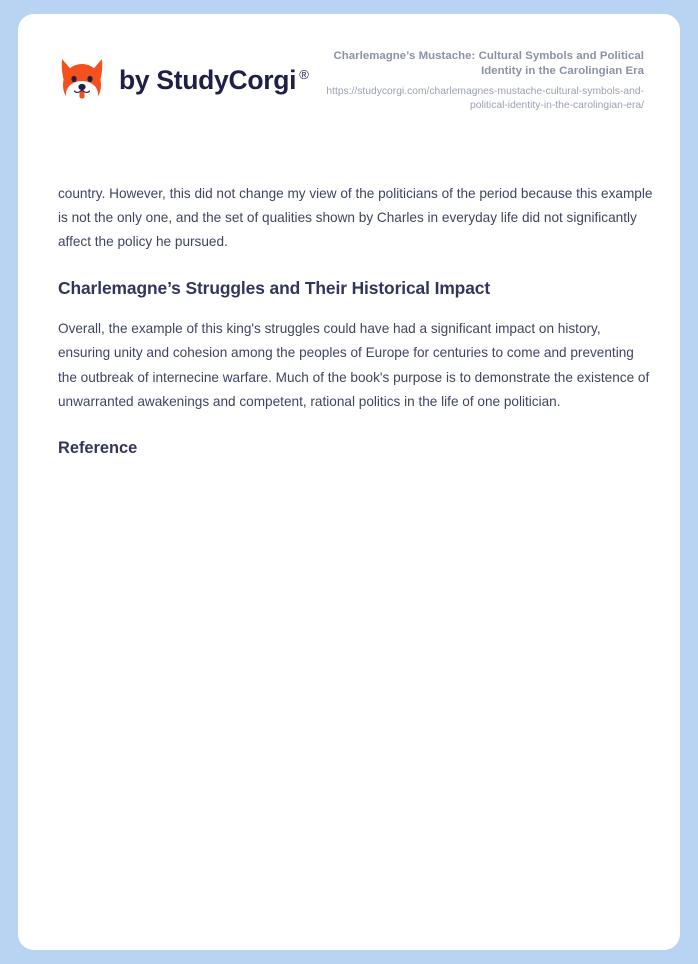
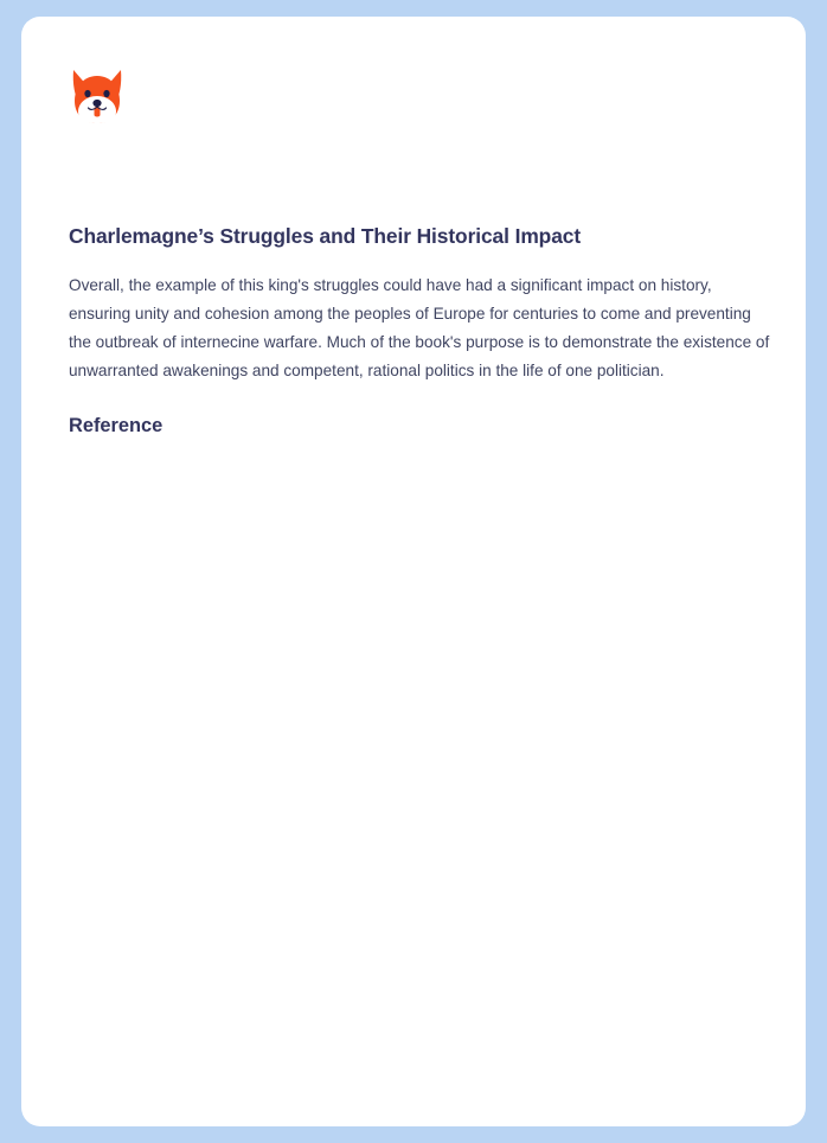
- by StudyCorgi
- ®
- Charlemagne’s Mustache: Cultural Symbols and Political Identity in the Carolingian Era
- https://studycorgi.com/charlemagnes-mustache-cultural-symbols-and-political-identity-in-the-carolingian-era/
- country. However, this did not change my view of the politicians of the period because this example is not the only one, and the set of qualities shown by Charles in everyday life did not significantly affect the policy he pursued.
  Charlemagne’s Struggles and Their Historical Impact
  Overall, the example of this king's struggles could have had a significant impact on history, ensuring unity and cohesion among the peoples of Europe for centuries to come and preventing the outbreak of internecine warfare. Much of the book's purpose is to demonstrate the existence of unwarranted awakenings and competent, rational politics in the life of one politician.
  Reference
